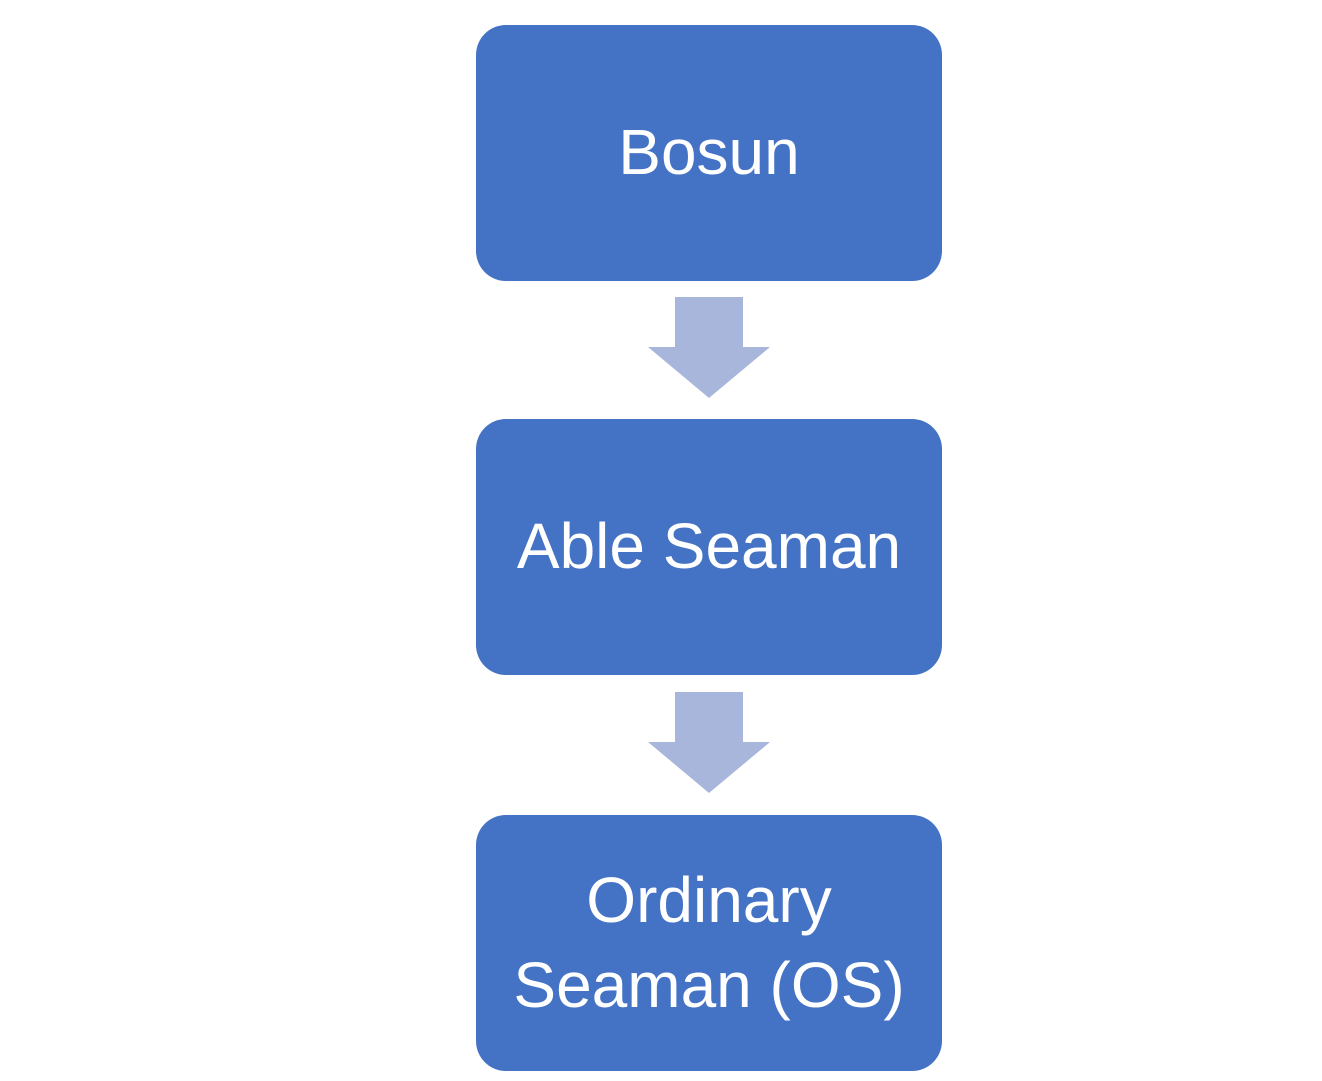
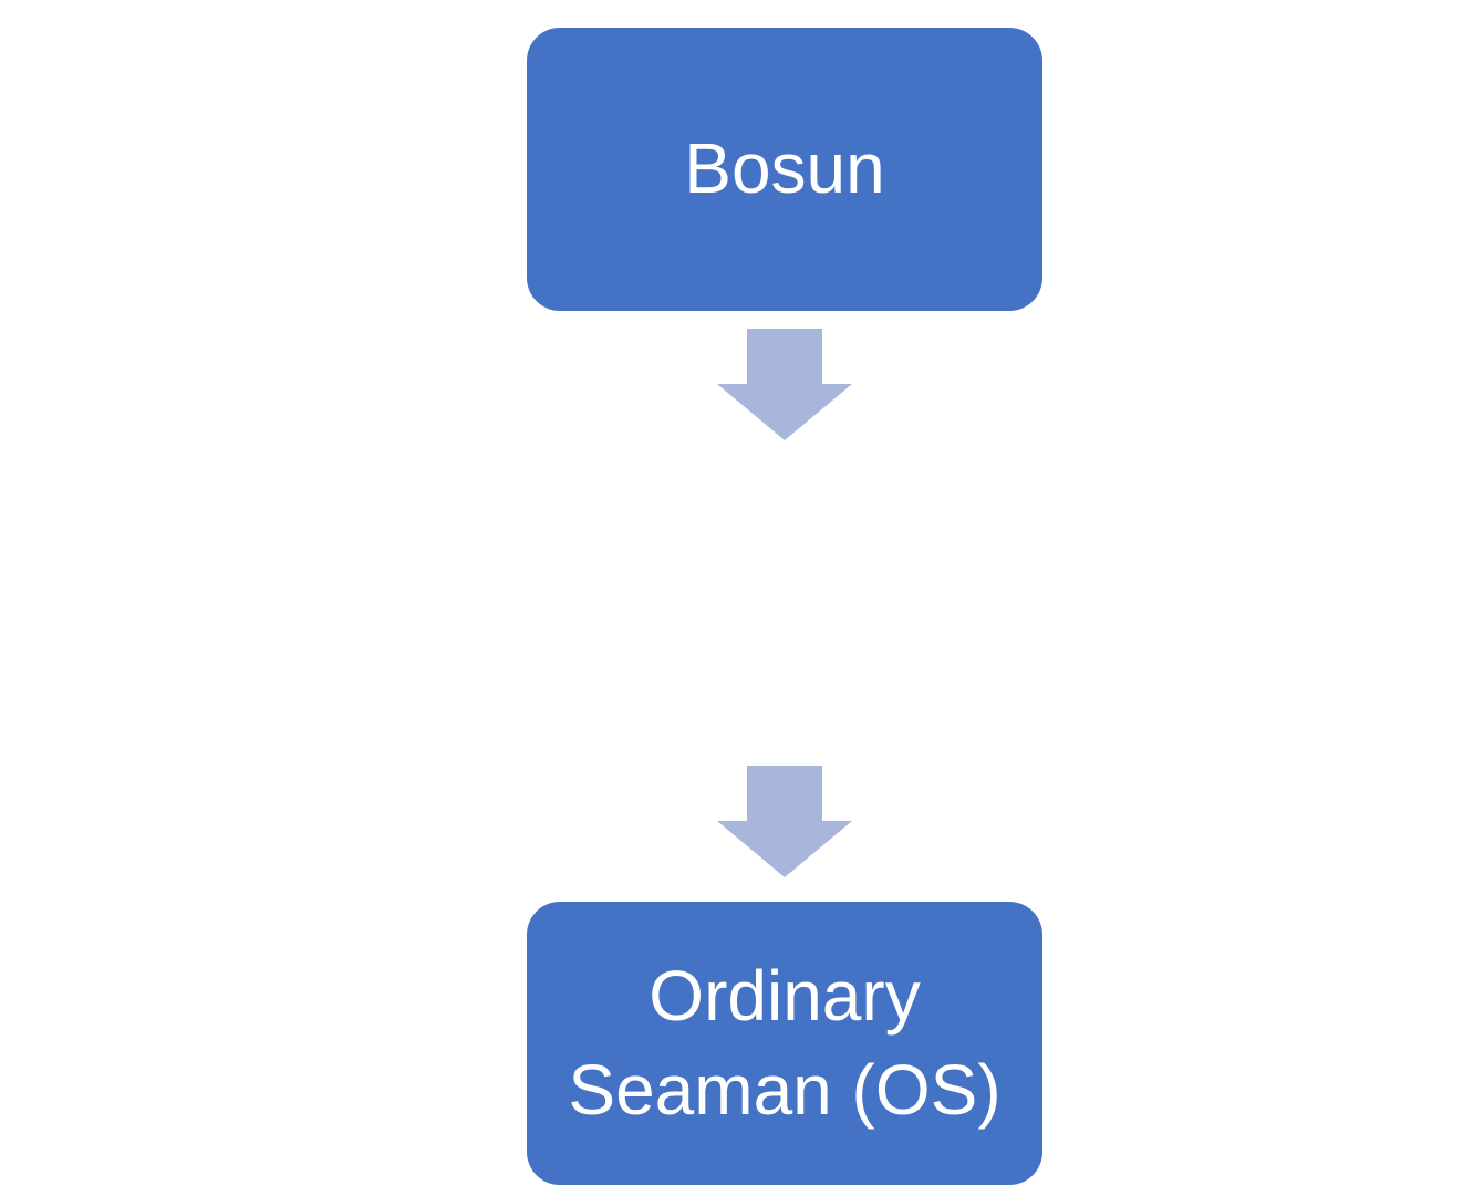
  Bosun
- Able Seaman
  Ordinary Seaman (OS)
